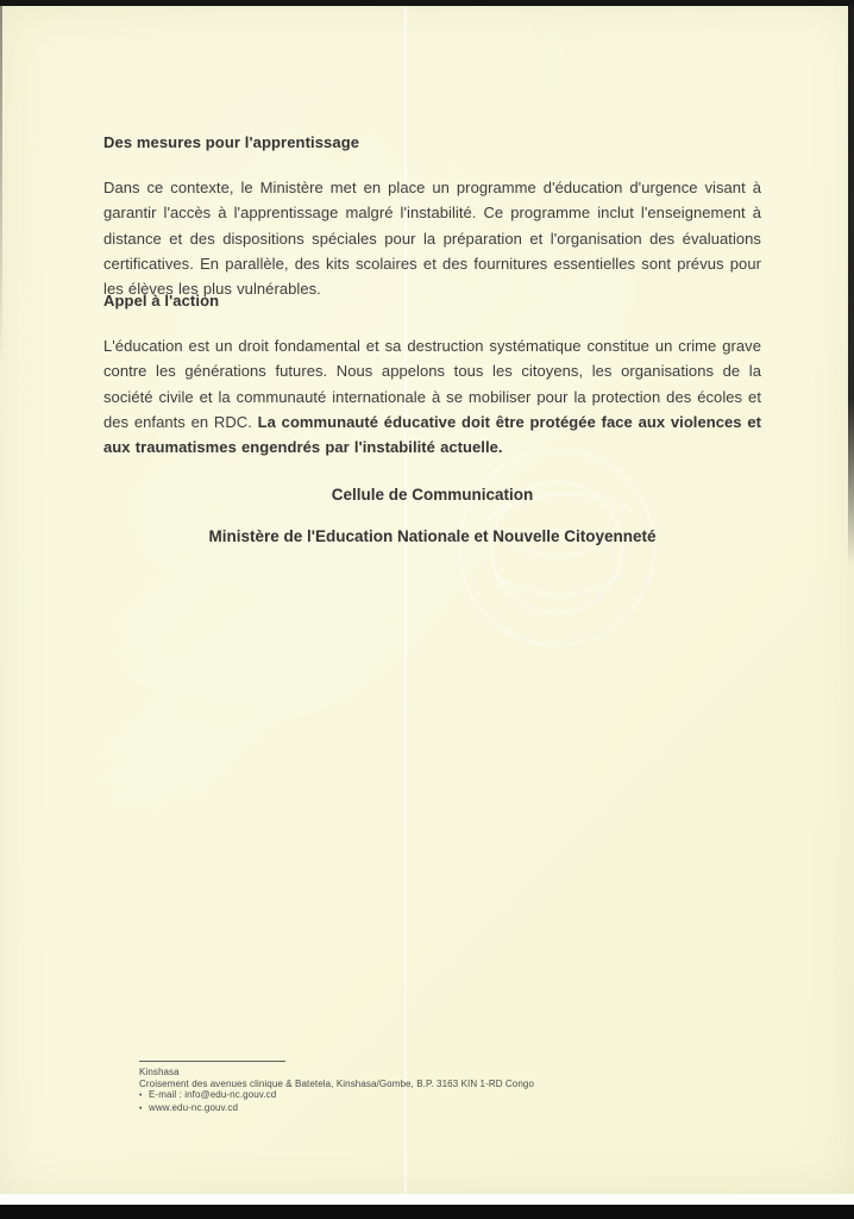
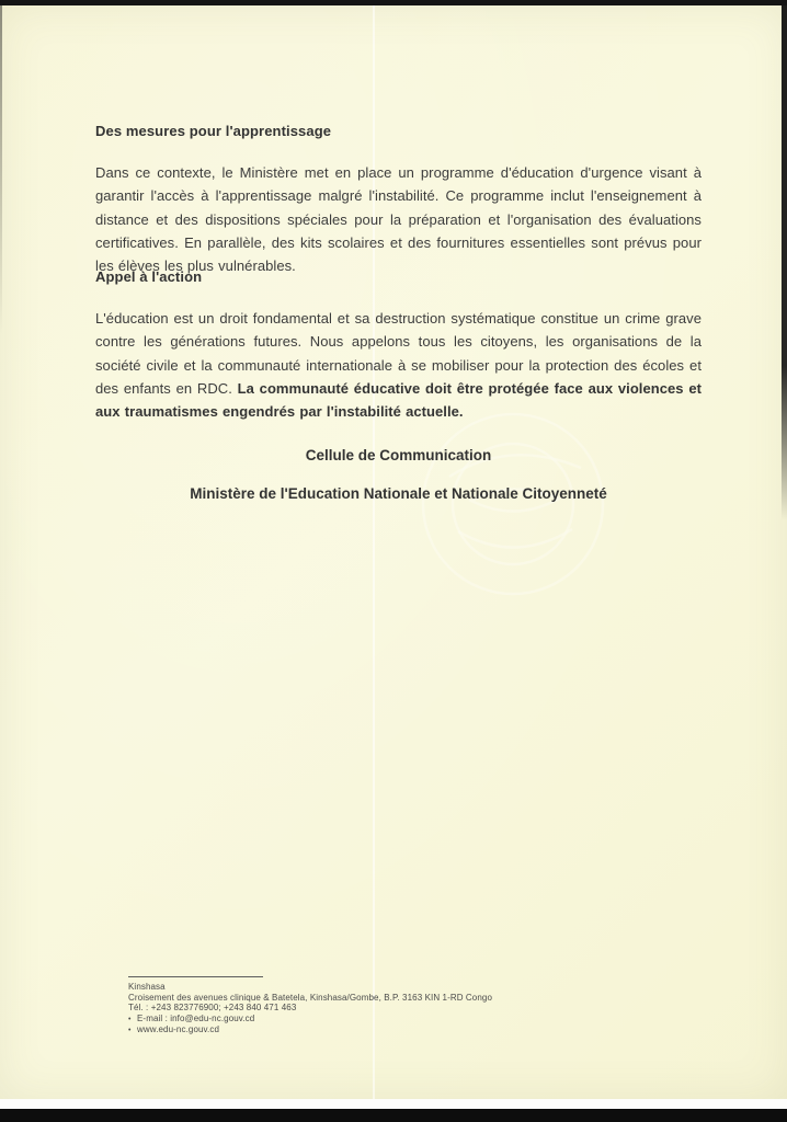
  Des mesures pour l'apprentissage
  Dans ce contexte, le Ministère met en place un programme d'éducation d'urgence visant à garantir l'accès à l'apprentissage malgré l'instabilité. Ce programme inclut l'enseignement à distance et des dispositions spéciales pour la préparation et l'organisation des évaluations certificatives. En parallèle, des kits scolaires et des fournitures essentielles sont prévus pour les élèves les plus vulnérables.
  Appel à l'action
  L'éducation est un droit fondamental et sa destruction systématique constitue un crime grave contre les générations futures. Nous appelons tous les citoyens, les organisations de la société civile et la communauté internationale à se mobiliser pour la protection des écoles et des enfants en RDC. La communauté éducative doit être protégée face aux violences et aux traumatismes engendrés par l'instabilité actuelle.
  Cellule de Communication
- Ministère de l'Education Nationale et Nouvelle Citoyenneté
+ Ministère de l'Education Nationale et Nationale Citoyenneté
  Kinshasa
  Croisement des avenues clinique & Batetela, Kinshasa/Gombe, B.P. 3163 KIN 1-RD Congo
+ Tél. : +243 823776900; +243 840 471 463
  E-mail : info@edu-nc.gouv.cd
  www.edu-nc.gouv.cd
